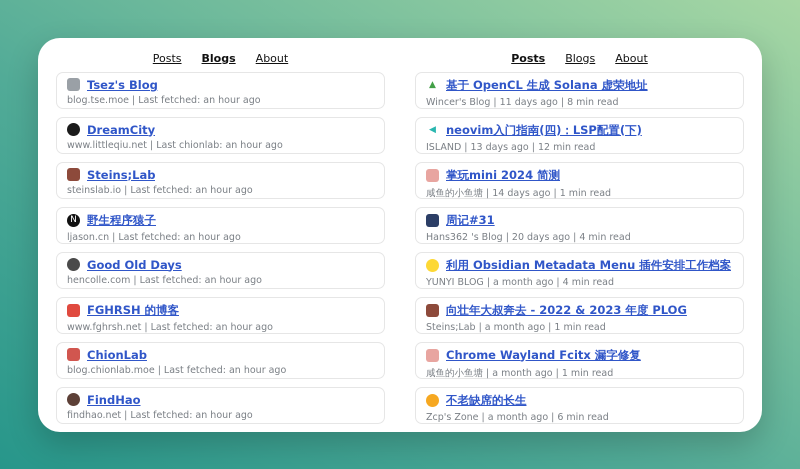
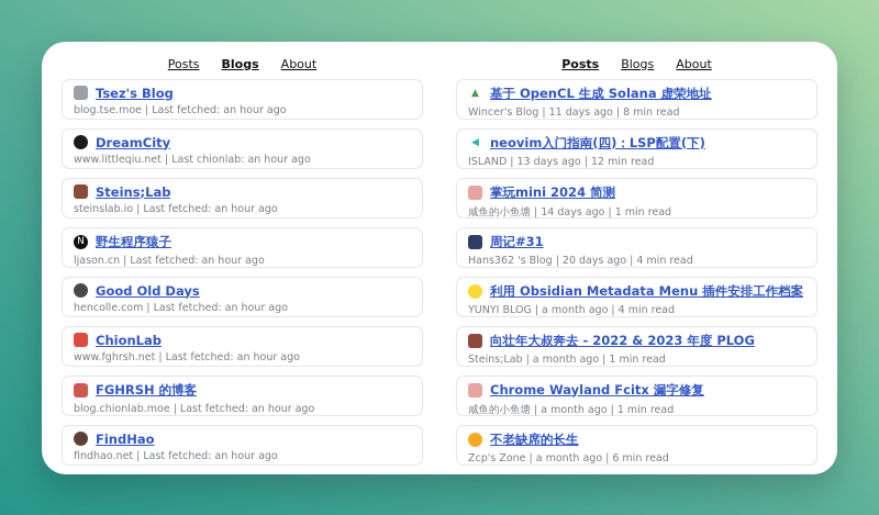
  Posts
  Blogs
  About
  Tsez's Blog
  blog.tse.moe | Last fetched: an hour ago
  DreamCity
  www.littleqiu.net | Last chionlab: an hour ago
  Steins;Lab
  steinslab.io | Last fetched: an hour ago
  N
  野生程序猿子
  ljason.cn | Last fetched: an hour ago
  Good Old Days
  hencolle.com | Last fetched: an hour ago
- FGHRSH 的博客
+ ChionLab
  www.fghrsh.net | Last fetched: an hour ago
- ChionLab
+ FGHRSH 的博客
  blog.chionlab.moe | Last fetched: an hour ago
  FindHao
  findhao.net | Last fetched: an hour ago
  Posts
  Blogs
  About
  ▲
  基于 OpenCL 生成 Solana 虚荣地址
  Wincer's Blog | 11 days ago | 8 min read
  ◀
  neovim入门指南(四)：LSP配置(下)
  ISLAND | 13 days ago | 12 min read
  掌玩mini 2024 简测
  咸鱼的小鱼塘 | 14 days ago | 1 min read
  周记#31
  Hans362 's Blog | 20 days ago | 4 min read
  利用 Obsidian Metadata Menu 插件安排工作档案
  YUNYI BLOG | a month ago | 4 min read
  向壮年大叔奔去 - 2022 & 2023 年度 PLOG
  Steins;Lab | a month ago | 1 min read
  Chrome Wayland Fcitx 漏字修复
  咸鱼的小鱼塘 | a month ago | 1 min read
  不老缺席的长生
  Zcp's Zone | a month ago | 6 min read
